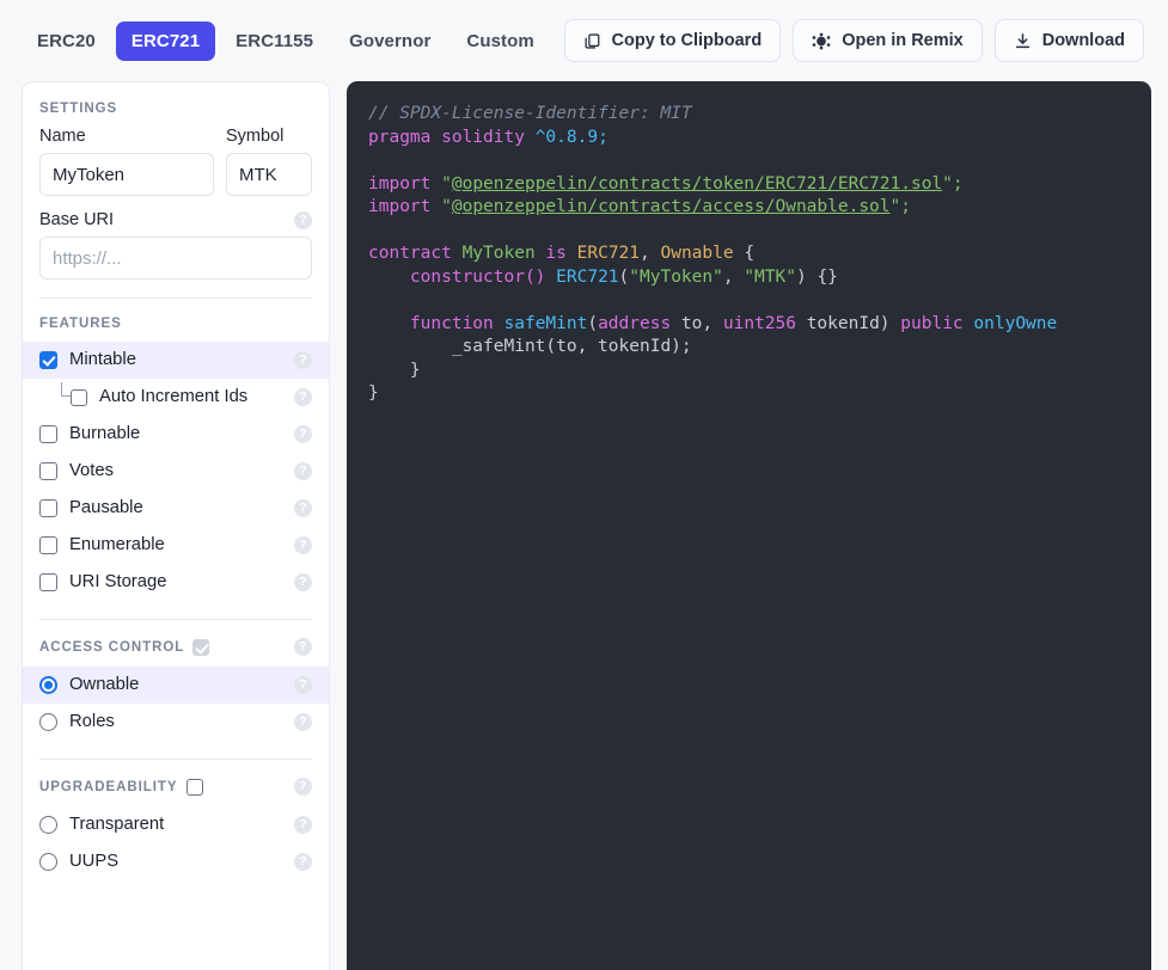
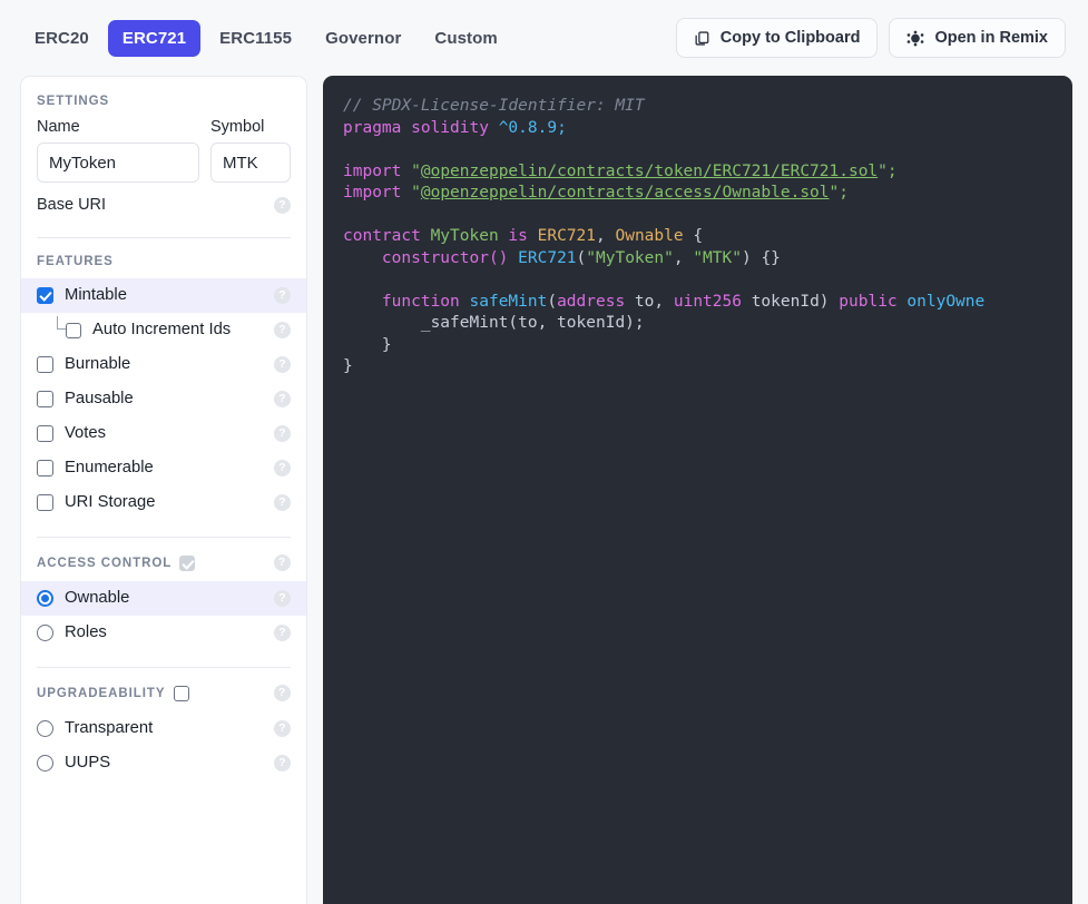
  ERC20
  ERC721
  ERC1155
  Governor
  Custom
  Copy to Clipboard
  Open in Remix
- Download
  SETTINGS
  Name
  MyToken
  Symbol
  MTK
  Base URI
  ?
- https://...
  FEATURES
  Mintable
  ?
  Auto Increment Ids
  ?
  Burnable
  ?
- Votes
+ Pausable
  ?
- Pausable
+ Votes
  ?
  Enumerable
  ?
  URI Storage
  ?
  ACCESS CONTROL
  ?
  Ownable
  ?
  Roles
  ?
  UPGRADEABILITY
  ?
  Transparent
  ?
  UUPS
  ?
  // SPDX-License-Identifier: MIT pragma solidity ^0.8.9; import "@openzeppelin/contracts/token/ERC721/ERC721.sol"; import "@openzeppelin/contracts/access/Ownable.sol"; contract MyToken is ERC721, Ownable { constructor() ERC721("MyToken", "MTK") {} function safeMint(address to, uint256 tokenId) public onlyOwne _safeMint(to, tokenId); } }
